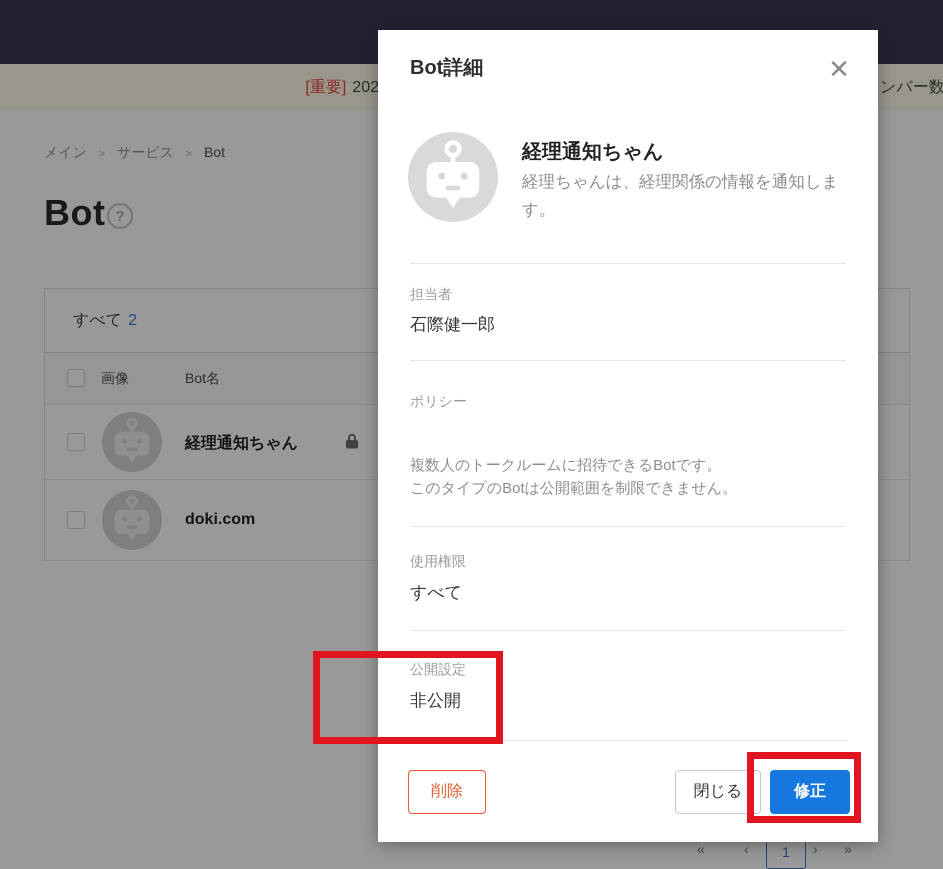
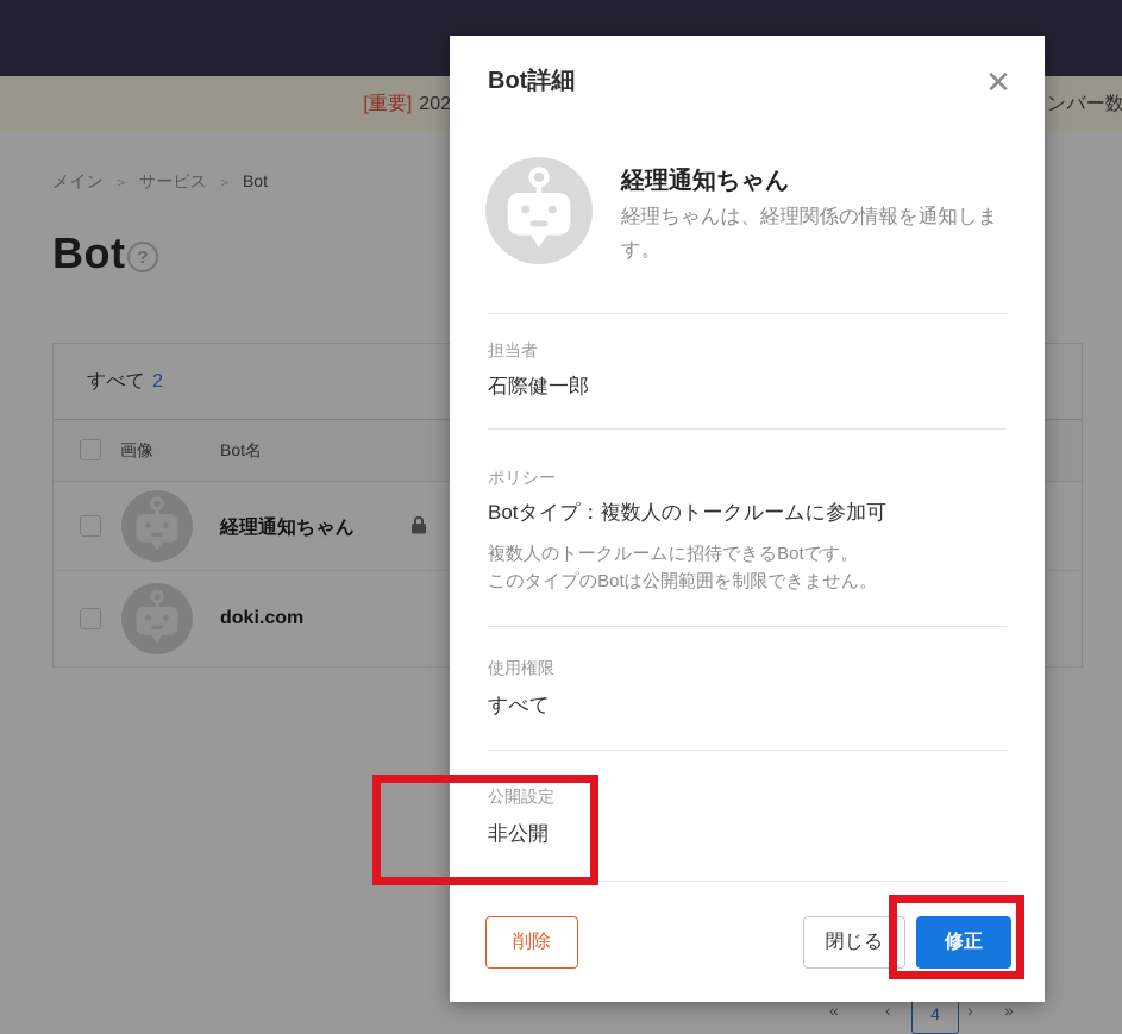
  [重要] 202
  ンバー数
  メイン ＞ サービス ＞ Bot
  Bot
  ?
  すべて 2
  画像
  Bot名
  経理通知ちゃん
  doki.com
  «
  ‹
- 1
+ 4
  ›
  »
  Bot詳細
  ✕
  経理通知ちゃん
  経理ちゃんは、経理関係の情報を通知します。
  担当者
  石際健一郎
  ポリシー
+ Botタイプ：複数人のトークルームに参加可
  複数人のトークルームに招待できるBotです。
  このタイプのBotは公開範囲を制限できません。
  使用権限
  すべて
  公開設定
  非公開
  削除
  閉じる
  修正
